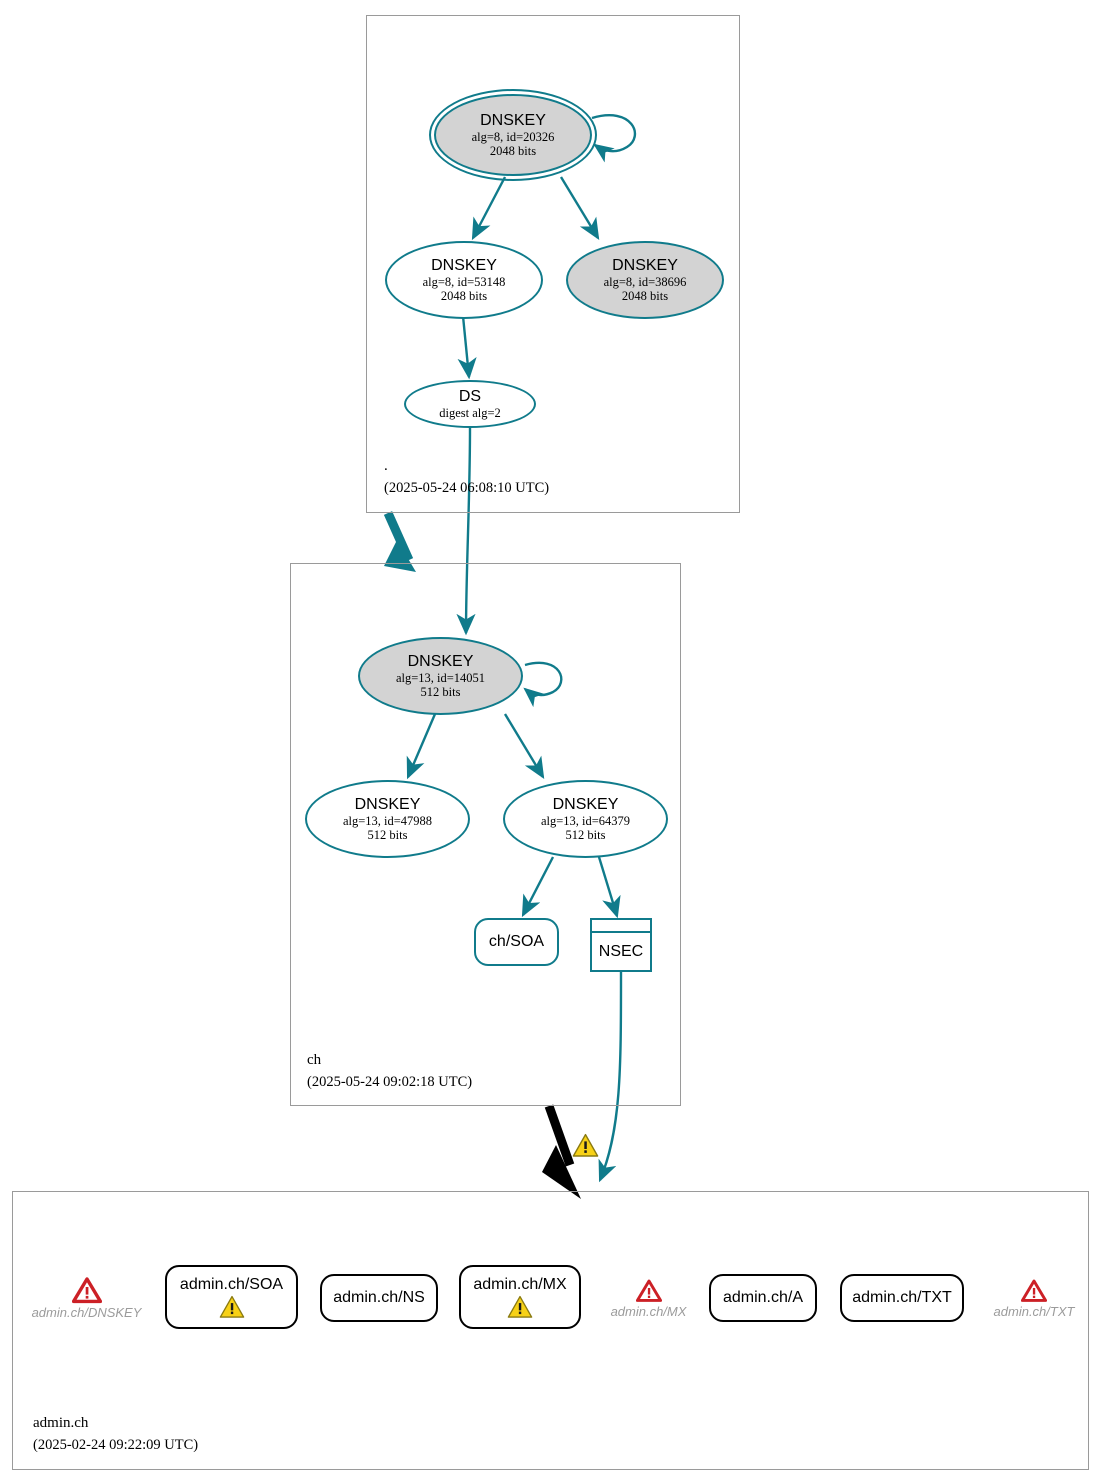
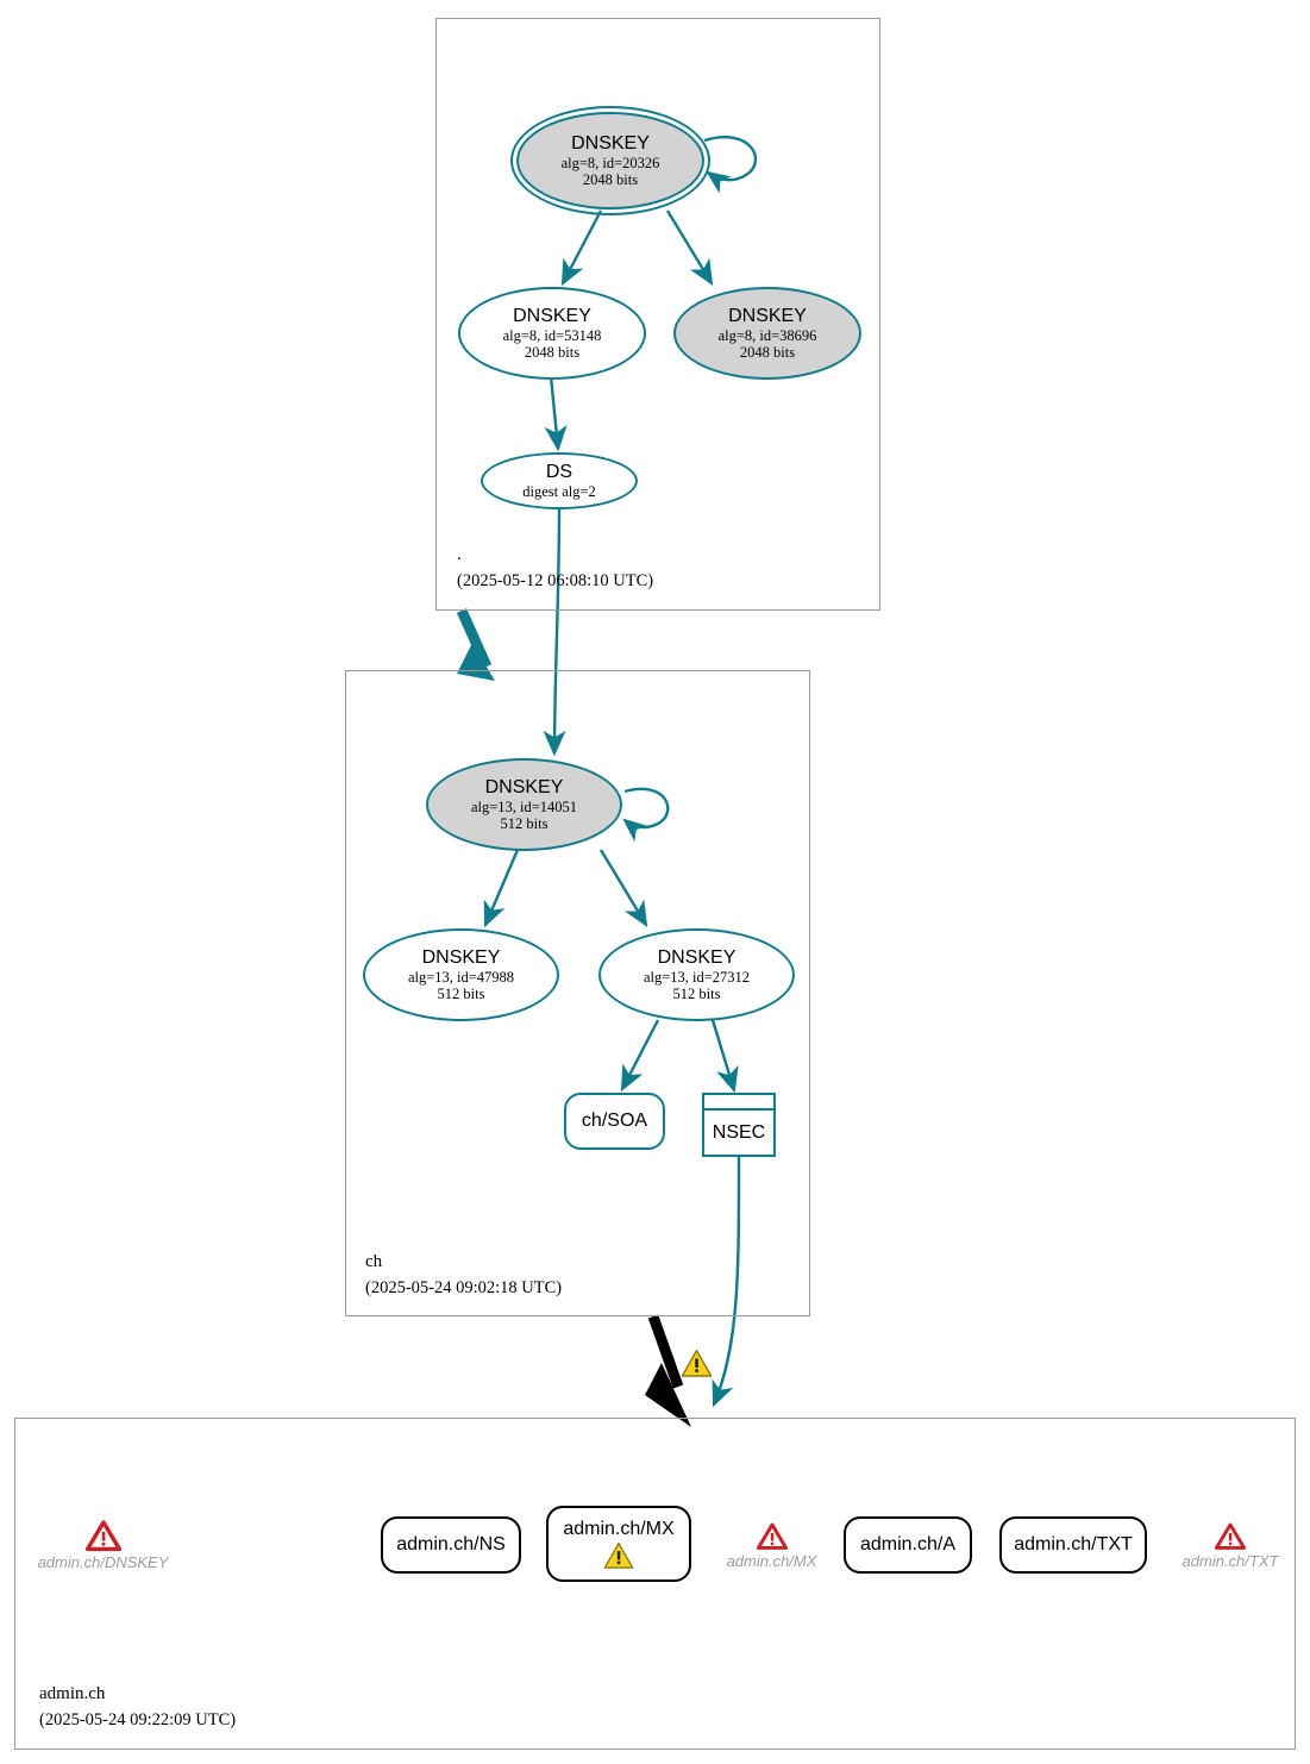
  .
- (2025-05-24 06:08:10 UTC)
+ (2025-05-12 06:08:10 UTC)
  DNSKEY
  alg=8, id=20326
  2048 bits
  DNSKEY
  alg=8, id=53148
  2048 bits
  DNSKEY
  alg=8, id=38696
  2048 bits
  DS
  digest alg=2
  ch
  (2025-05-24 09:02:18 UTC)
  DNSKEY
  alg=13, id=14051
  512 bits
  DNSKEY
  alg=13, id=47988
  512 bits
  DNSKEY
- alg=13, id=64379
+ alg=13, id=27312
  512 bits
  ch/SOA
  NSEC
  admin.ch
- (2025-02-24 09:22:09 UTC)
+ (2025-05-24 09:22:09 UTC)
  admin.ch/DNSKEY
- admin.ch/SOA
  admin.ch/NS
  admin.ch/MX
  admin.ch/MX
  admin.ch/A
  admin.ch/TXT
  admin.ch/TXT
